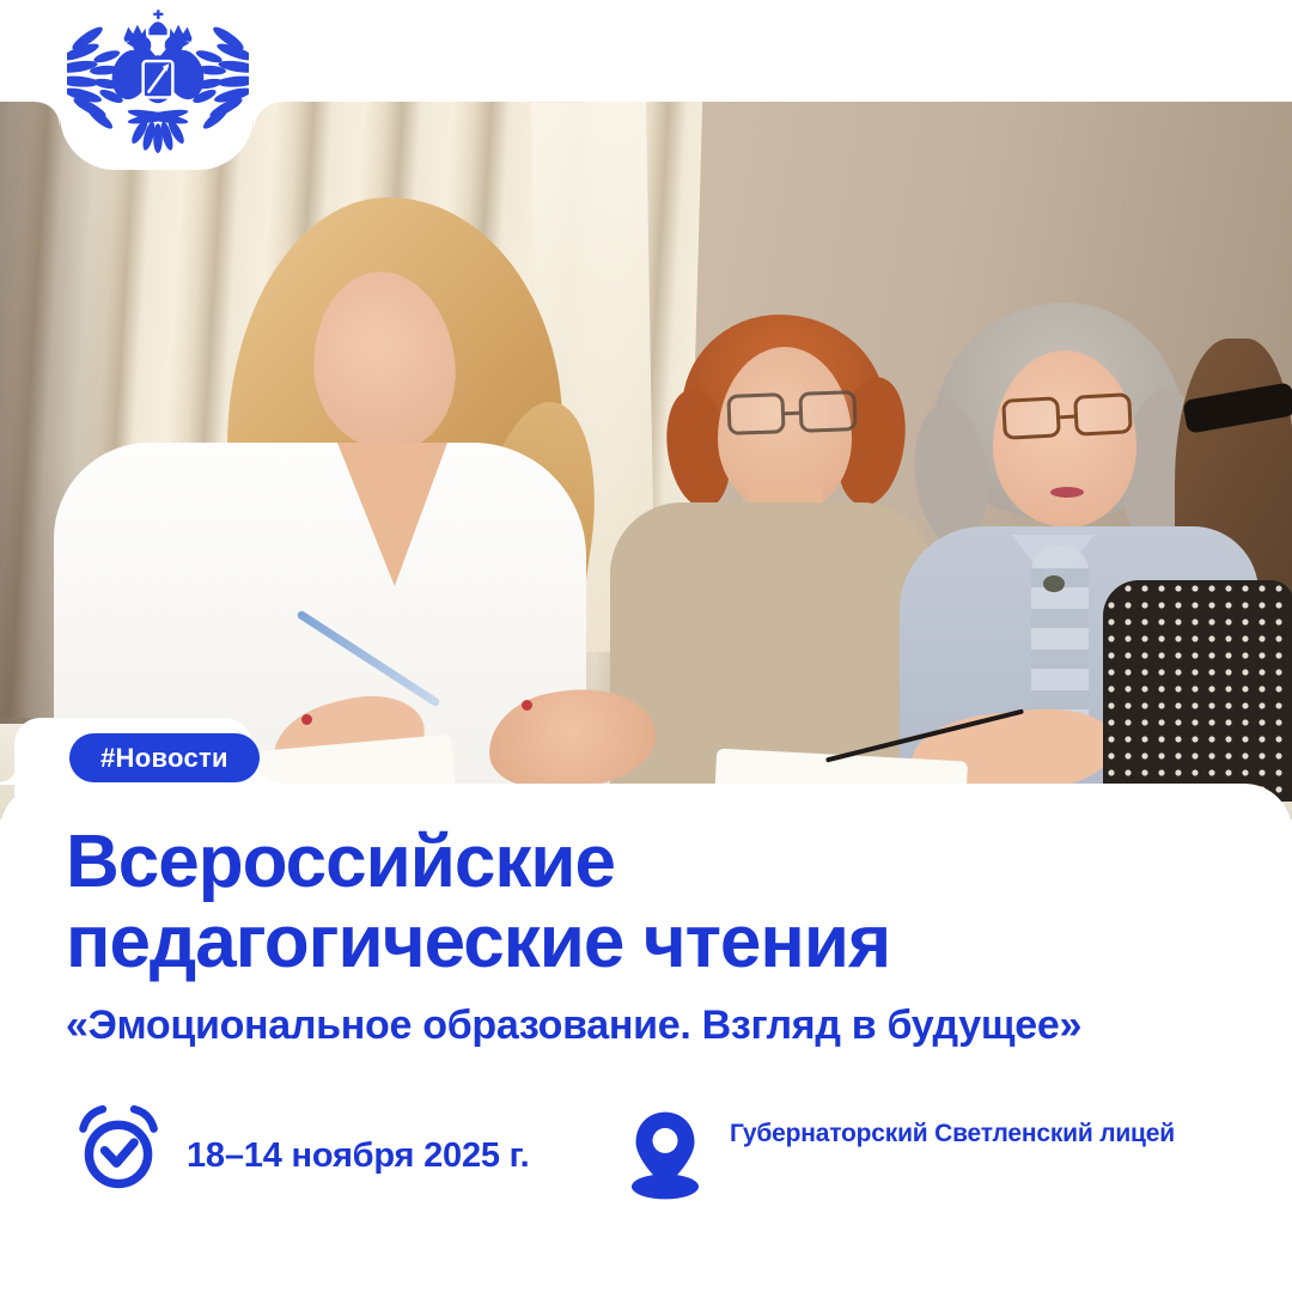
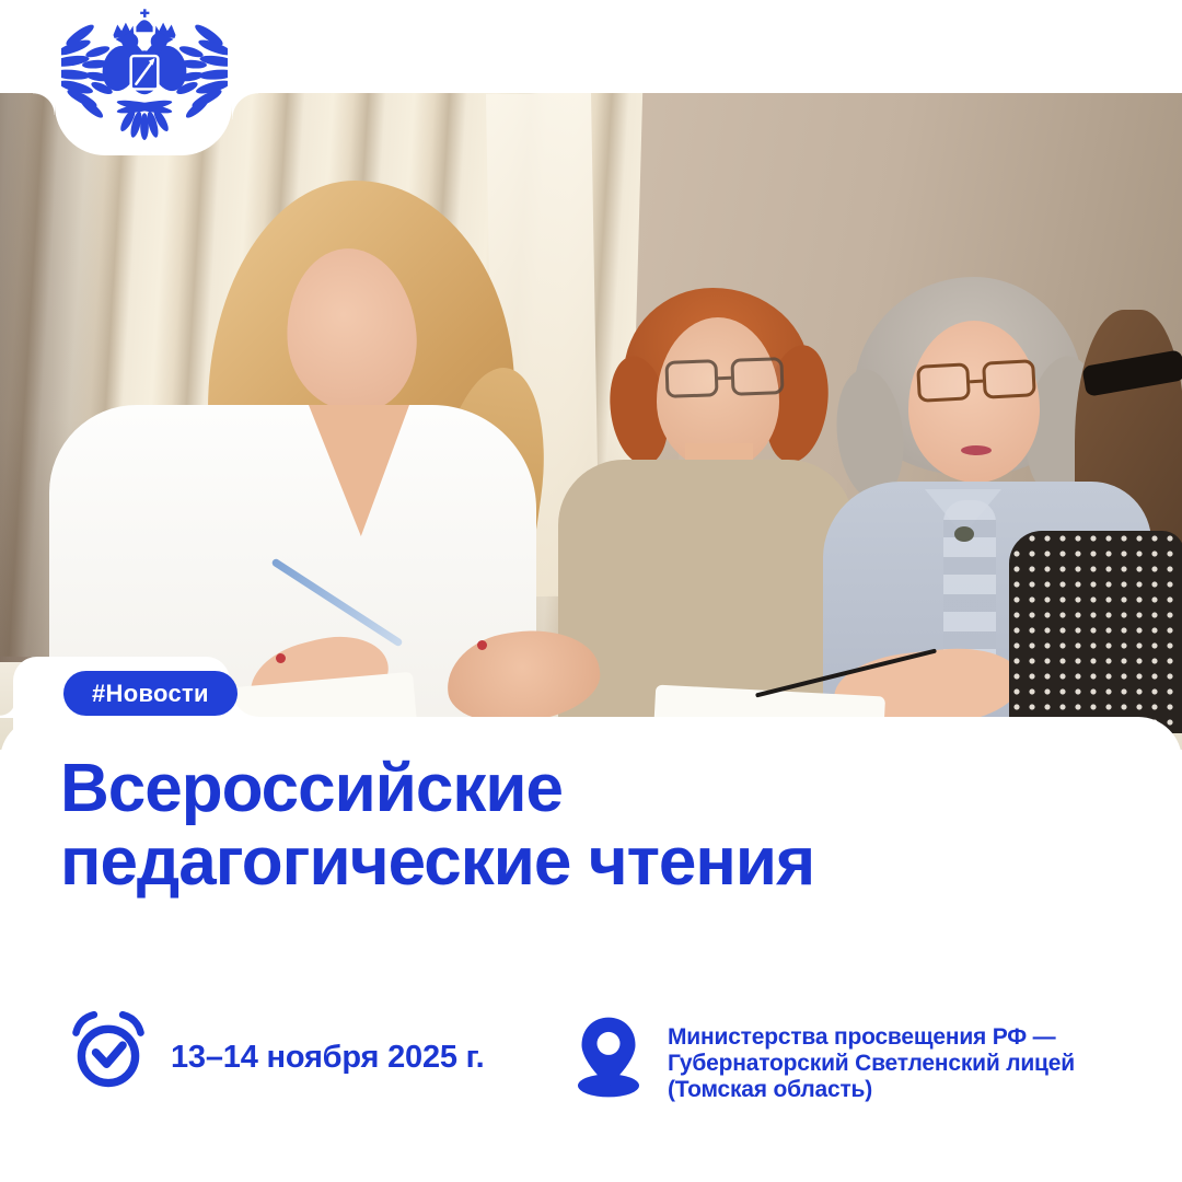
  #Новости
  Всероссийские
  педагогические чтения
- «Эмоциональное образование. Взгляд в будущее»
- 18–14 ноября 2025 г.
+ 13–14 ноября 2025 г.
+ Министерства просвещения РФ —
  Губернаторский Светленский лицей
+ (Томская область)
